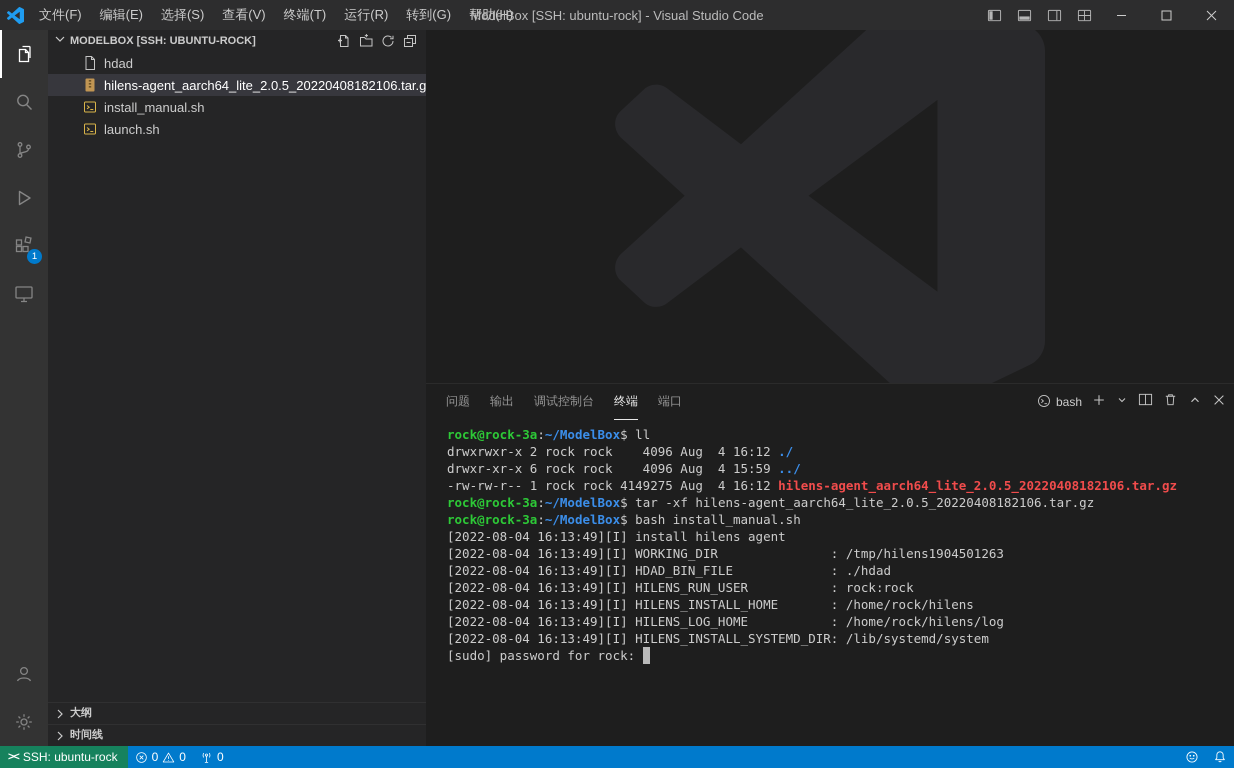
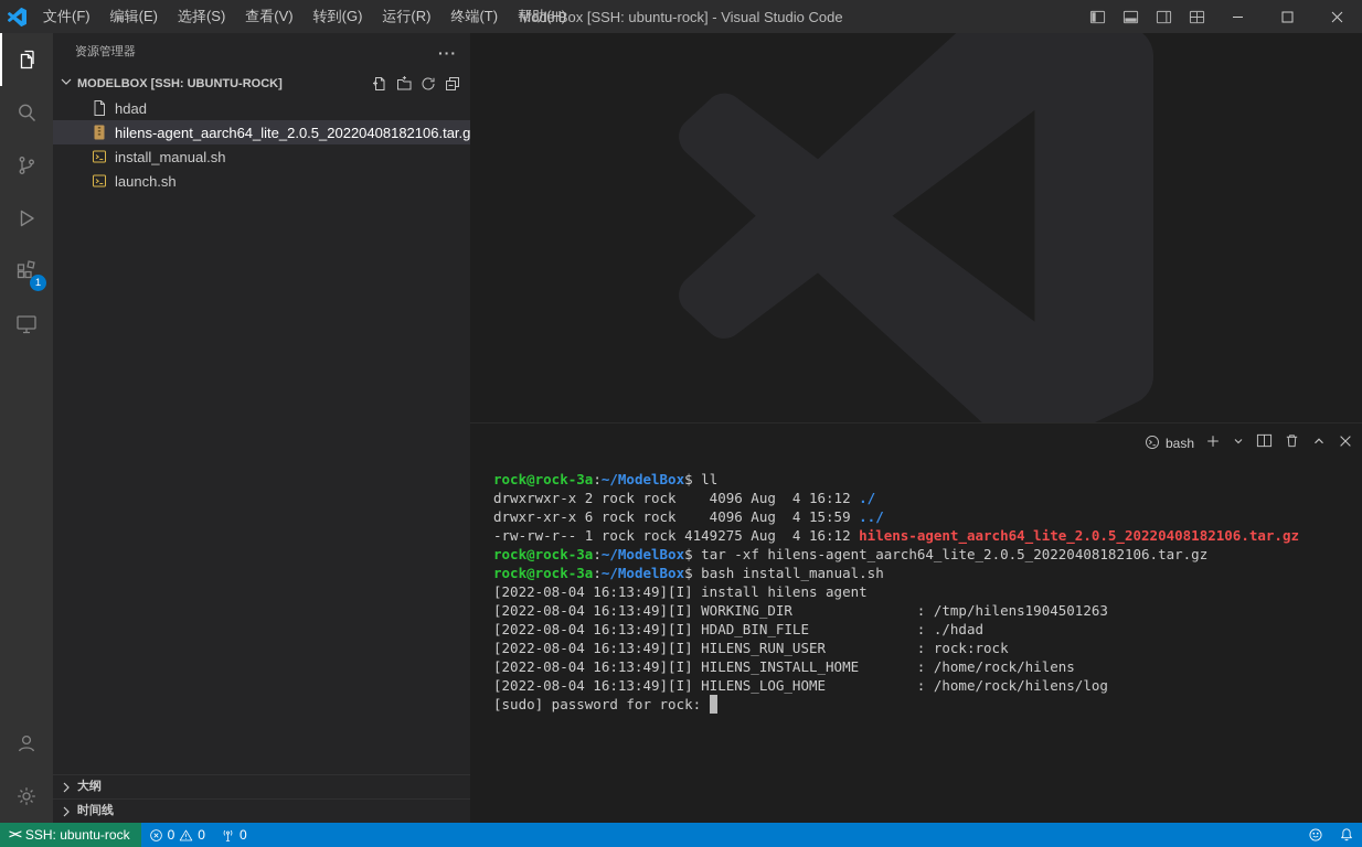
  文件(F)
  编辑(E)
  选择(S)
  查看(V)
- 终端(T)
+ 转到(G)
  运行(R)
- 转到(G)
+ 终端(T)
  帮助(H)
  ModelBox [SSH: ubuntu-rock] - Visual Studio Code
  1
+ 资源管理器
+ ···
  MODELBOX [SSH: UBUNTU-ROCK]
  hdad
  hilens-agent_aarch64_lite_2.0.5_20220408182106.tar.g
  install_manual.sh
  launch.sh
  大纲
  时间线
- 问题
- 输出
- 调试控制台
- 终端
- 端口
  bash
  rock@rock-3a:~/ModelBox$ ll
  drwxrwxr-x 2 rock rock 4096 Aug 4 16:12 ./
  drwxr-xr-x 6 rock rock 4096 Aug 4 15:59 ../
  -rw-rw-r-- 1 rock rock 4149275 Aug 4 16:12 hilens-agent_aarch64_lite_2.0.5_20220408182106.tar.gz
  rock@rock-3a:~/ModelBox$ tar -xf hilens-agent_aarch64_lite_2.0.5_20220408182106.tar.gz
  rock@rock-3a:~/ModelBox$ bash install_manual.sh
  [2022-08-04 16:13:49][I] install hilens agent
  [2022-08-04 16:13:49][I] WORKING_DIR : /tmp/hilens1904501263
  [2022-08-04 16:13:49][I] HDAD_BIN_FILE : ./hdad
  [2022-08-04 16:13:49][I] HILENS_RUN_USER : rock:rock
  [2022-08-04 16:13:49][I] HILENS_INSTALL_HOME : /home/rock/hilens
  [2022-08-04 16:13:49][I] HILENS_LOG_HOME : /home/rock/hilens/log
- [2022-08-04 16:13:49][I] HILENS_INSTALL_SYSTEMD_DIR: /lib/systemd/system
  [sudo] password for rock:
  ><
  SSH: ubuntu-rock
  0
  0
  0
